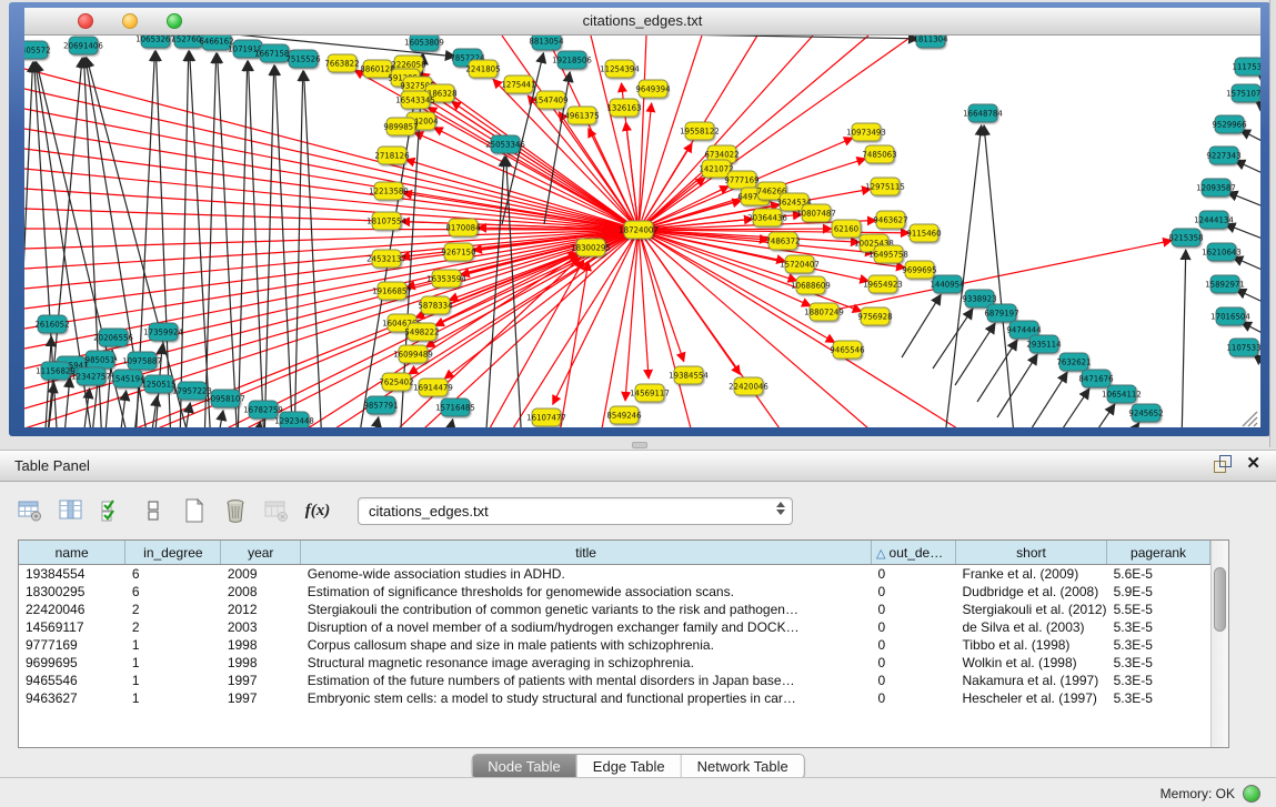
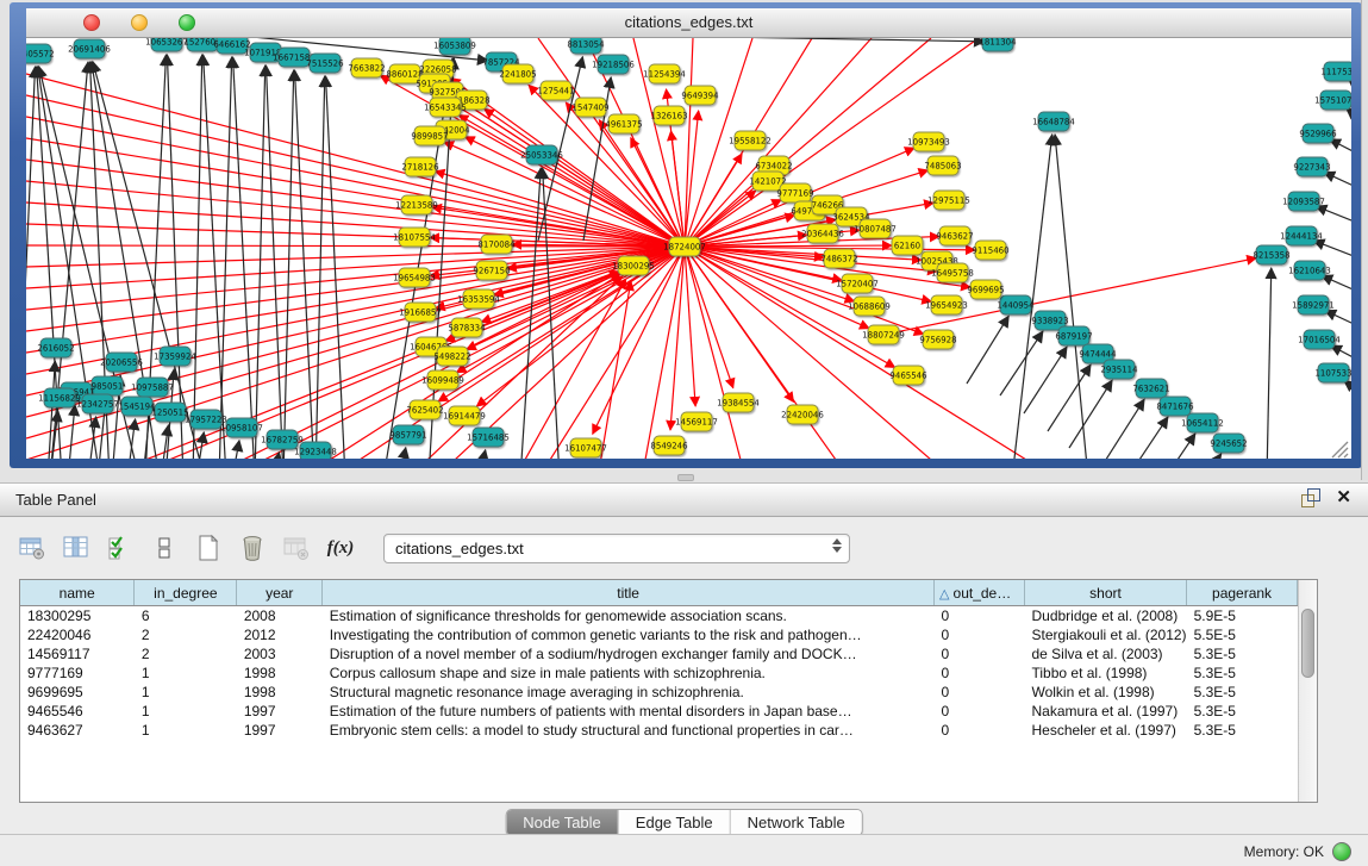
  citations_edges.txt
  405572
  20691406
  10653267
  152760
  6466162
  107191
  1667158
  7515526
  16053809
  7857224
  8813054
  19218506
  1811304
  25053346
  2616052
  985051
  11156829
  20206556
  17359924
  10975887
  12342757
  1545194
  1250515
  17957223
  10958107
  16782759
  12923448
  9857791
  15716485
  1440954
  9338923
  6879197
  9474444
  2935114
  7632621
  8471676
  10654112
  9245652
  16648784
  1575107
  9529966
  9227343
  12093587
  12444134
  8215358
  16210643
  15892971
  17016504
  1107533
  7663822
  2226058
  93275
  86328
  16543345
  42004
  9899857
  2718126
  12213589
  18107554
- 24532137
+ 19654983
  19166857
  5498222
  16099489
  7625402
  16914479
  8170084
  9267150
  16353594
  5878334
  1275441
  1547409
  4961375
  1326163
  9649394
  19558122
  6734022
  1421072
  9777169
  746266
  3624534
  20364436
  10807487
  62160
  7486372
  15720407
  10688609
  18807249
  9756928
  9465546
  19654923
  10025438
  16495758
  9699695
  9115460
  9463627
  12975115
  7485063
  10973493
  19384554
  22420046
  14569117
  16107477
  8549246
  18300295
  18724007
  Table Panel
  ✕
  f(x)
  citations_edges.txt
  name	in_degree	year	title	△ out_de…	short	pagerank
- 19384554	6	2009	Genome-wide association studies in ADHD.	0	Franke et al. (2009)	5.6E-5
  18300295	6	2008	Estimation of significance thresholds for genomewide association scans.	0	Dudbridge et al. (2008)	5.9E-5
- 22420046	2	2012	Stergiakouli the contribution of common genetic variants to the risk and pathogen…	0	Stergiakouli et al. (2012)	5.5E-5
+ 22420046	2	2012	Investigating the contribution of common genetic variants to the risk and pathogen…	0	Stergiakouli et al. (2012)	5.5E-5
  14569117	2	2003	Disruption of a novel member of a sodium/hydrogen exchanger family and DOCK…	0	de Silva et al. (2003)	5.3E-5
  9777169	1	1998	Corpus callosum shape and size in male patients with schizophrenia.	0	Tibbo et al. (1998)	5.3E-5
  9699695	1	1998	Structural magnetic resonance image averaging in schizophrenia.	0	Wolkin et al. (1998)	5.3E-5
  9465546	1	1997	Estimation of the future numbers of patients with mental disorders in Japan base…	0	Nakamura et al. (1997)	5.3E-5
  9463627	1	1997	Embryonic stem cells: a model to study structural and functional properties in car…	0	Hescheler et al. (1997)	5.3E-5
  Node Table
  Edge Table
  Network Table
  Memory: OK
